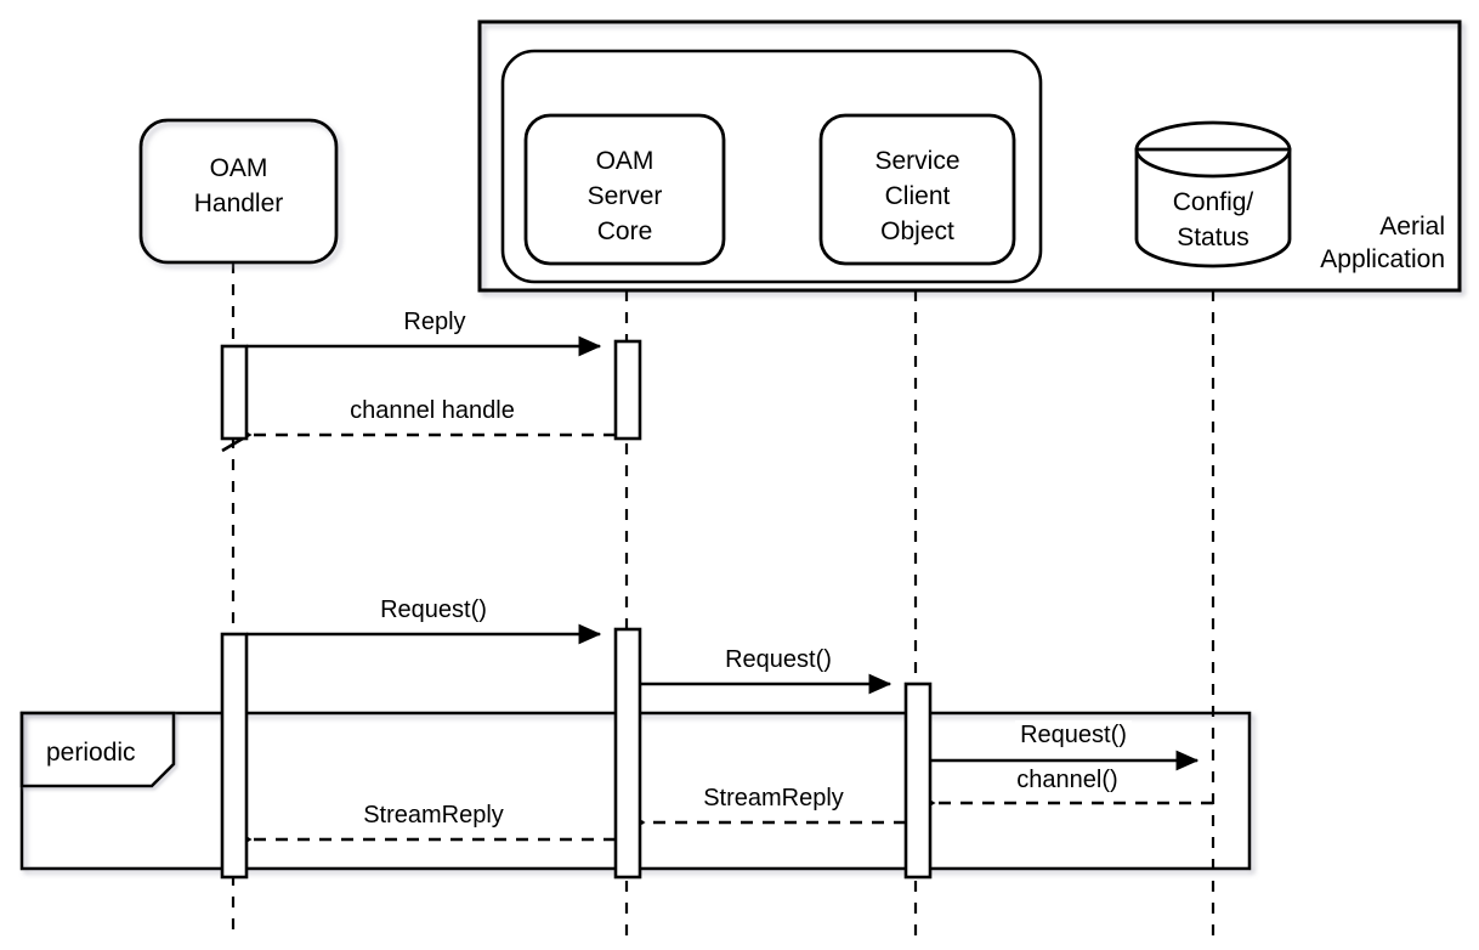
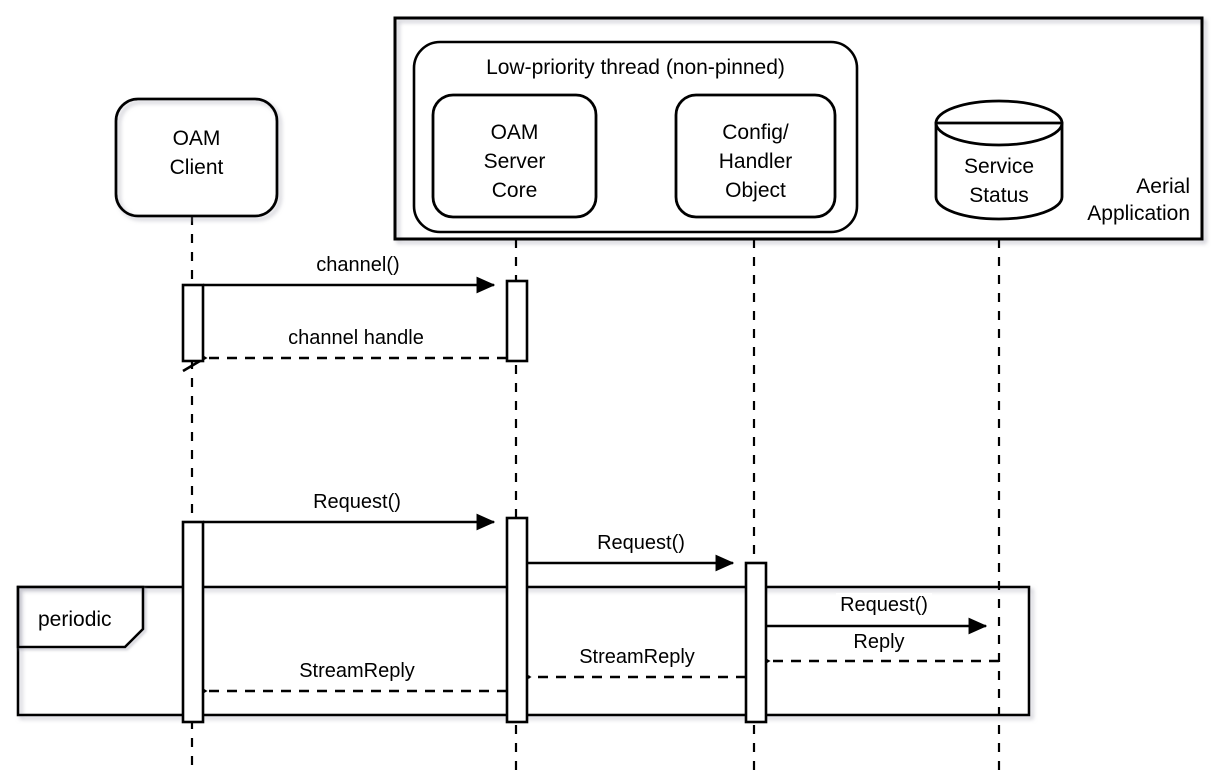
  periodic
  Aerial
  Application
+ Low-priority thread (non-pinned)
  OAM
- Handler
+ Client
  OAM
  Server
  Core
- Service
+ Config/
- Client
+ Handler
  Object
- Config/
+ Service
  Status
- Reply
+ channel()
  channel handle
  Request()
  Request()
  Request()
- channel()
+ Reply
  StreamReply
  StreamReply
